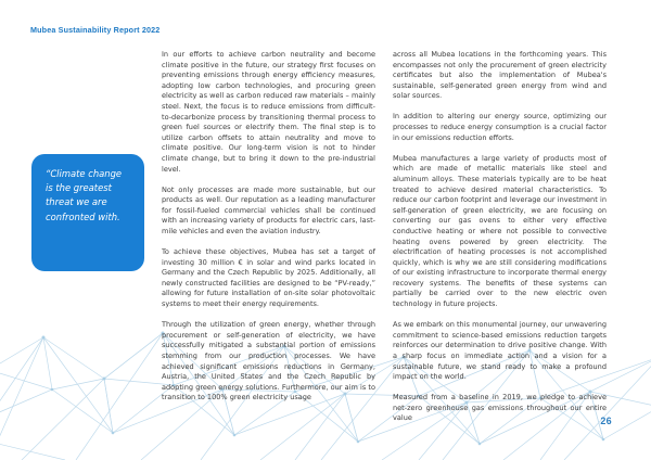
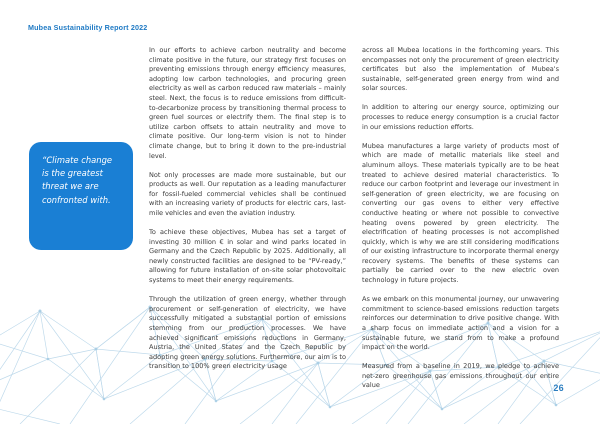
  Mubea Sustainability Report 2022
  “Climate change is the greatest threat we are confronted with.
  In our efforts to achieve carbon neutrality and become climate positive in the future, our strategy first focuses on preventing emissions through energy efficiency measures, adopting low carbon technologies, and procuring green electricity as well as carbon reduced raw materials – mainly steel. Next, the focus is to reduce emissions from difficult-to-decarbonize process by transitioning thermal process to green fuel sources or electrify them. The final step is to utilize carbon offsets to attain neutrality and move to climate positive. Our long-term vision is not to hinder climate change, but to bring it down to the pre-industrial level.
  Not only processes are made more sustainable, but our products as well. Our reputation as a leading manufacturer for fossil-fueled commercial vehicles shall be continued with an increasing variety of products for electric cars, last-mile vehicles and even the aviation industry.
  To achieve these objectives, Mubea has set a target of investing 30 million € in solar and wind parks located in Germany and the Czech Republic by 2025. Additionally, all newly constructed facilities are designed to be “PV-ready,” allowing for future installation of on-site solar photovoltaic systems to meet their energy requirements.
  Through the utilization of green energy, whether through procurement or self-generation of electricity, we have successfully mitigated a substantial portion of emissions stemming from our production processes. We have achieved significant emissions reductions in Germany, Austria, the United States and the Czech Republic by adopting green energy solutions. Furthermore, our aim is to transition to 100% green electricity usage
  across all Mubea locations in the forthcoming years. This encompasses not only the procurement of green electricity certificates but also the implementation of Mubea's sustainable, self-generated green energy from wind and solar sources.
  In addition to altering our energy source, optimizing our processes to reduce energy consumption is a crucial factor
  Mubea manufactures a large variety of products most of which are made of metallic materials like steel and aluminum alloys. These materials typically are to be heat treated to achieve desired material characteristics. To reduce our carbon footprint and leverage our investment in self-generation of green electricity, we are focusing on converting our gas ovens to either very effective conductive heating or where not possible to convective heating ovens powered by green electricity. The electrification of heating processes is not accomplished quickly, which is why we are still considering modifications of our existing infrastructure to incorporate thermal energy recovery systems. The benefits of these systems can partially be carried over to the new electric oven technology in future projects.
- As we embark on this monumental journey, our unwavering commitment to science-based emissions reduction targets reinforces our determination to drive positive change. With a sharp focus on immediate action and a vision for a sustainable future, we stand ready to make a profound impact on the world.
+ As we embark on this monumental journey, our unwavering commitment to science-based emissions reduction targets reinforces our determination to drive positive change. With a sharp focus on immediate action and a vision for a sustainable future, we stand from to make a profound impact on the world.
  Measured from a baseline in 2019, we pledge to achieve net-zero greenhouse gas emissions throughout our entire value
  26
